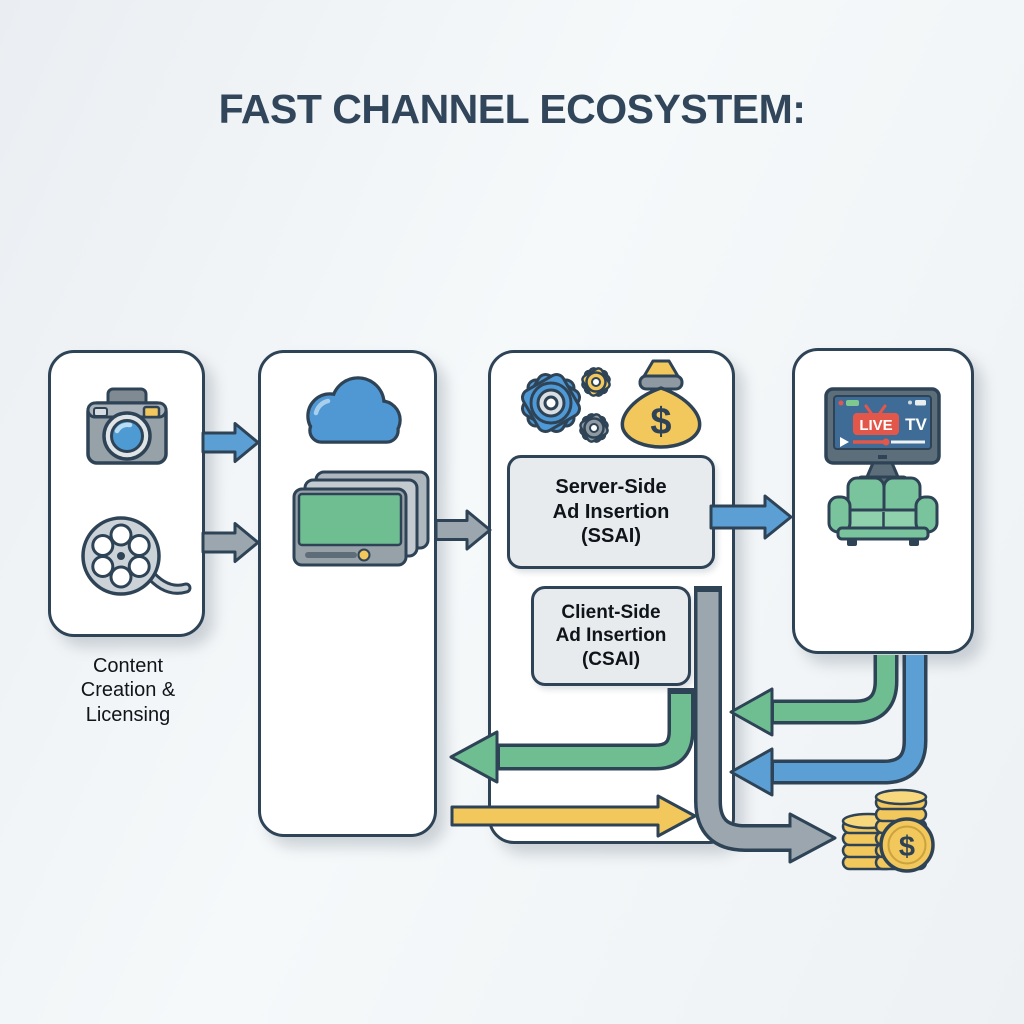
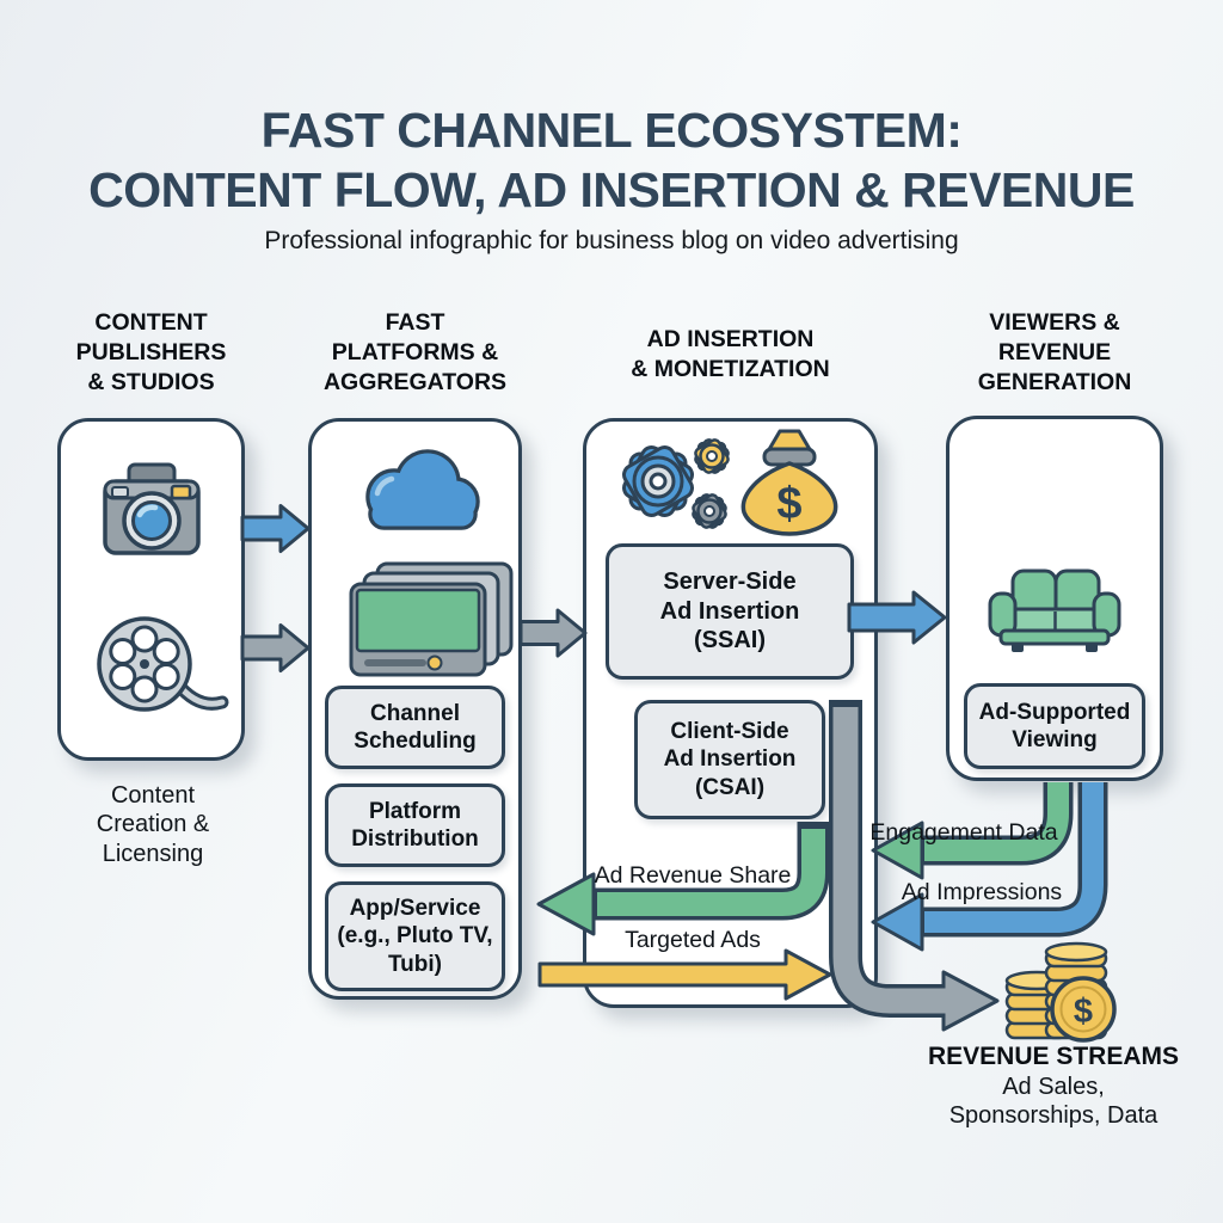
  FAST CHANNEL ECOSYSTEM:
+ CONTENT FLOW, AD INSERTION & REVENUE
+ Professional infographic for business blog on video advertising
+ CONTENT
+ PUBLISHERS
+ & STUDIOS
+ FAST
+ PLATFORMS &
+ AGGREGATORS
+ AD INSERTION
+ & MONETIZATION
+ VIEWERS &
+ REVENUE
+ GENERATION
+ Channel
+ Scheduling
+ Platform
+ Distribution
+ App/Service
+ (e.g., Pluto TV,
+ Tubi)
  Server-Side
  Ad Insertion
  (SSAI)
  Client-Side
  Ad Insertion
  (CSAI)
+ Ad-Supported
+ Viewing
  Content
  Creation &
  Licensing
+ Ad Revenue Share
+ Targeted Ads
+ Engagement Data
+ Ad Impressions
+ REVENUE STREAMS
+ Ad Sales,
+ Sponsorships, Data
  $
- LIVE
- TV
  $
